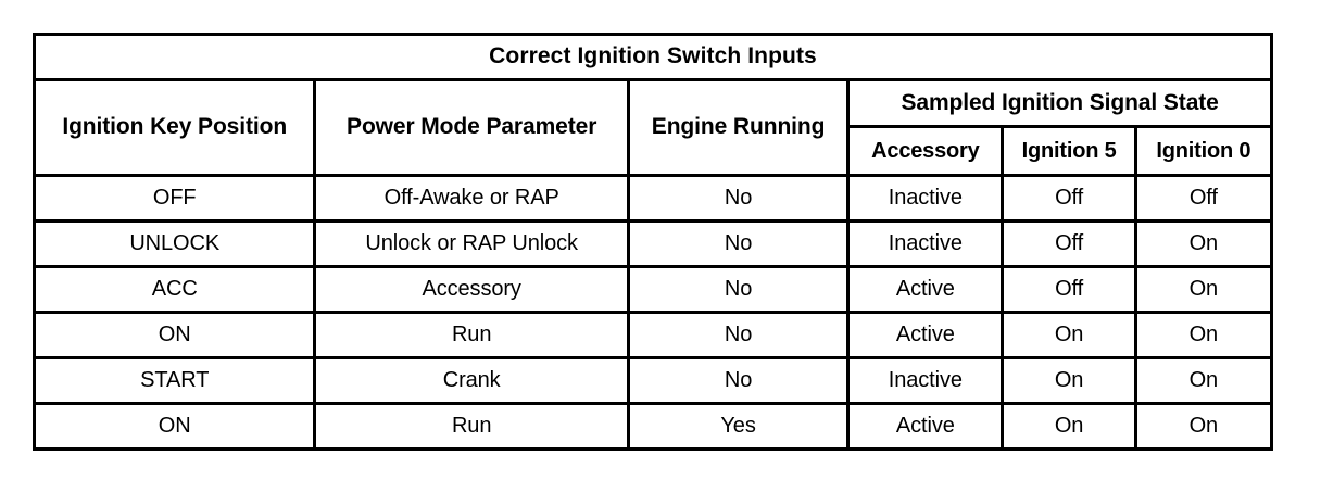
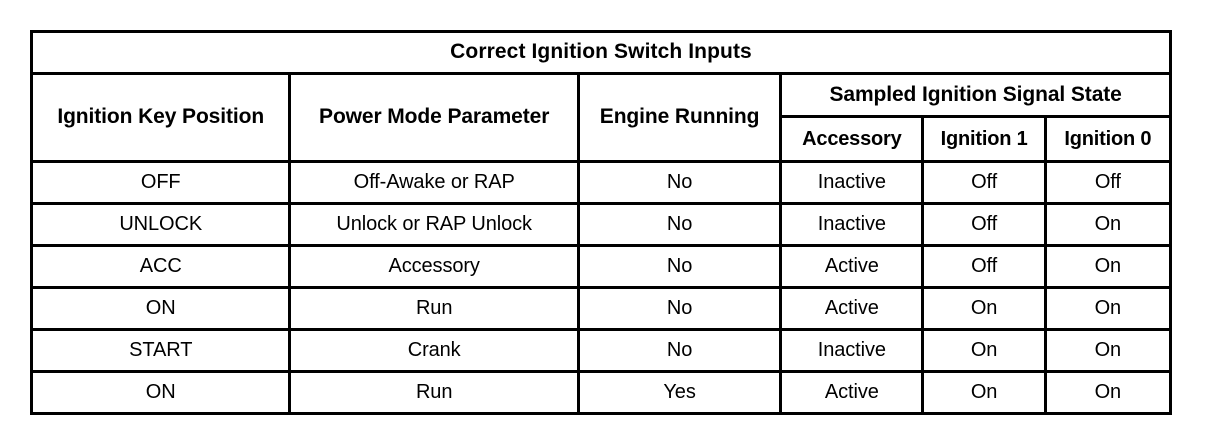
  Correct Ignition Switch Inputs
  Ignition Key Position	Power Mode Parameter	Engine Running	Sampled Ignition Signal State
- Accessory	Ignition 5	Ignition 0
+ Accessory	Ignition 1	Ignition 0
  OFF	Off-Awake or RAP	No	Inactive	Off	Off
  UNLOCK	Unlock or RAP Unlock	No	Inactive	Off	On
  ACC	Accessory	No	Active	Off	On
  ON	Run	No	Active	On	On
  START	Crank	No	Inactive	On	On
  ON	Run	Yes	Active	On	On
